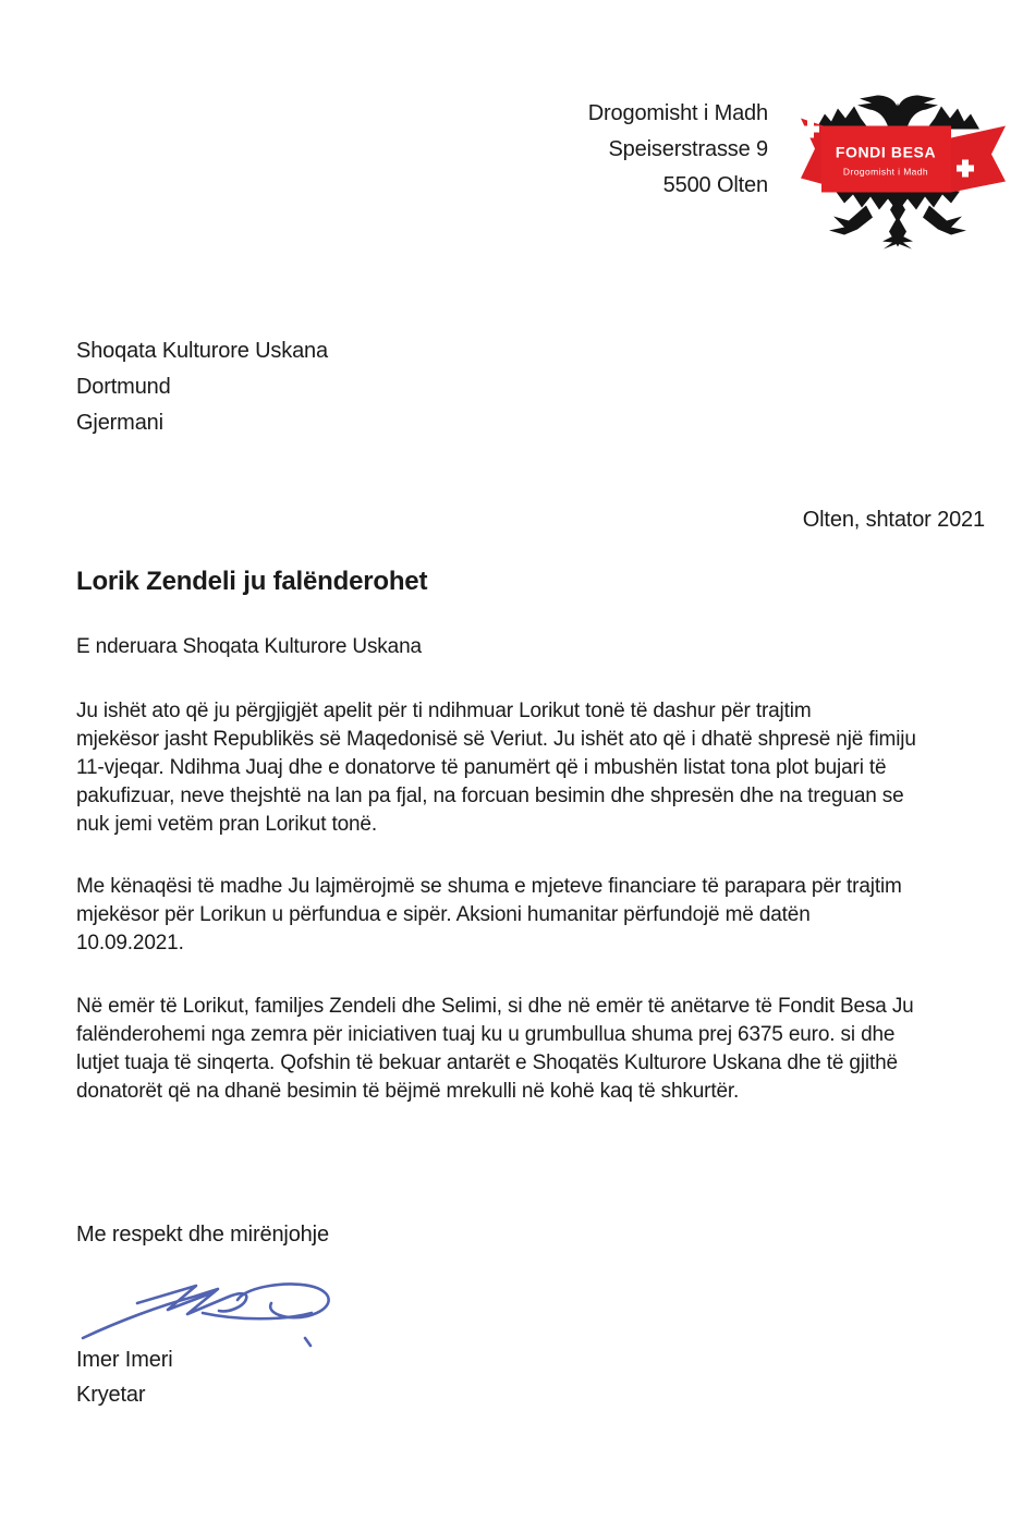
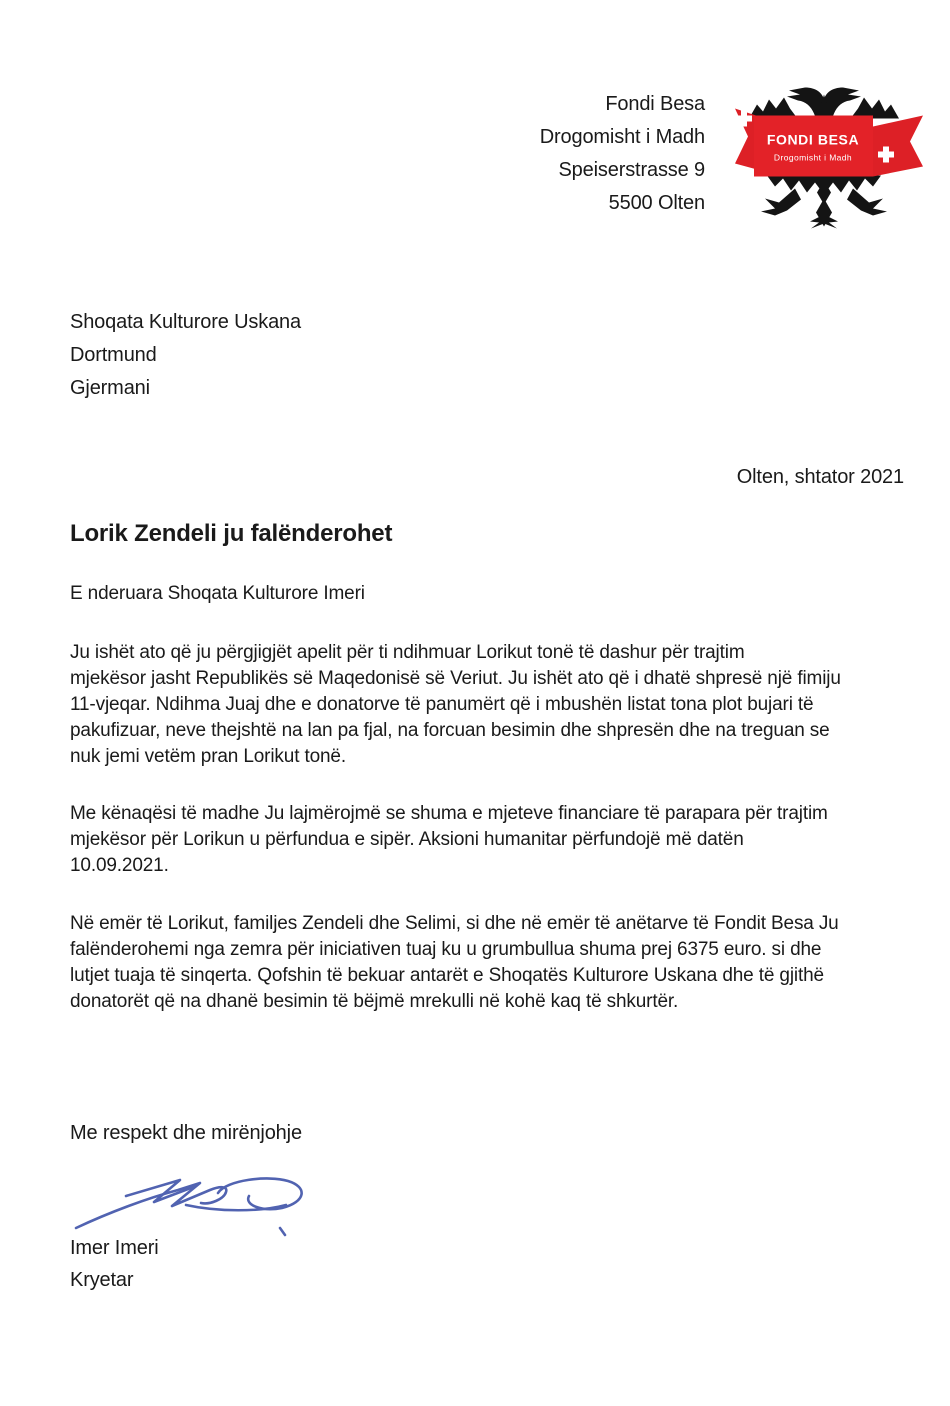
+ Fondi Besa
  Drogomisht i Madh
  Speiserstrasse 9
  5500 Olten
  FONDI BESA
  Drogomisht i Madh
  Shoqata Kulturore Uskana
  Dortmund
  Gjermani
  Olten, shtator 2021
  Lorik Zendeli ju falënderohet
- E nderuara Shoqata Kulturore Uskana
+ E nderuara Shoqata Kulturore Imeri
  Ju ishët ato që ju përgjigjët apelit për ti ndihmuar Lorikut tonë të dashur për trajtim
  mjekësor jasht Republikës së Maqedonisë së Veriut. Ju ishët ato që i dhatë shpresë një fimiju
  11-vjeqar. Ndihma Juaj dhe e donatorve të panumërt që i mbushën listat tona plot bujari të
  pakufizuar, neve thejshtë na lan pa fjal, na forcuan besimin dhe shpresën dhe na treguan se
  nuk jemi vetëm pran Lorikut tonë.
  Me kënaqësi të madhe Ju lajmërojmë se shuma e mjeteve financiare të parapara për trajtim
  mjekësor për Lorikun u përfundua e sipër. Aksioni humanitar përfundojë më datën
  10.09.2021.
  Në emër të Lorikut, familjes Zendeli dhe Selimi, si dhe në emër të anëtarve të Fondit Besa Ju
  falënderohemi nga zemra për iniciativen tuaj ku u grumbullua shuma prej 6375 euro. si dhe
  lutjet tuaja të sinqerta. Qofshin të bekuar antarët e Shoqatës Kulturore Uskana dhe të gjithë
  donatorët që na dhanë besimin të bëjmë mrekulli në kohë kaq të shkurtër.
  Me respekt dhe mirënjohje
  Imer Imeri
  Kryetar
